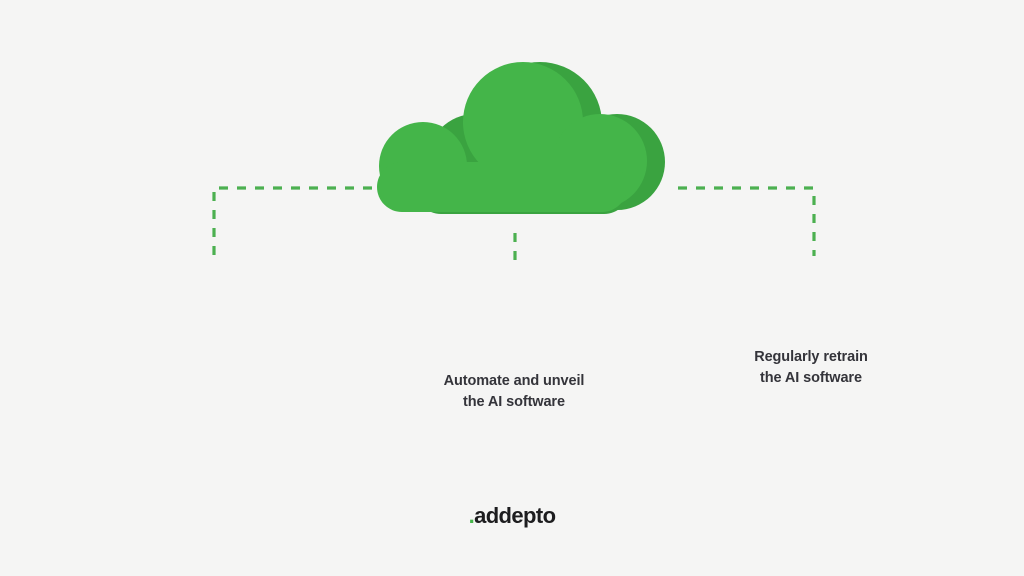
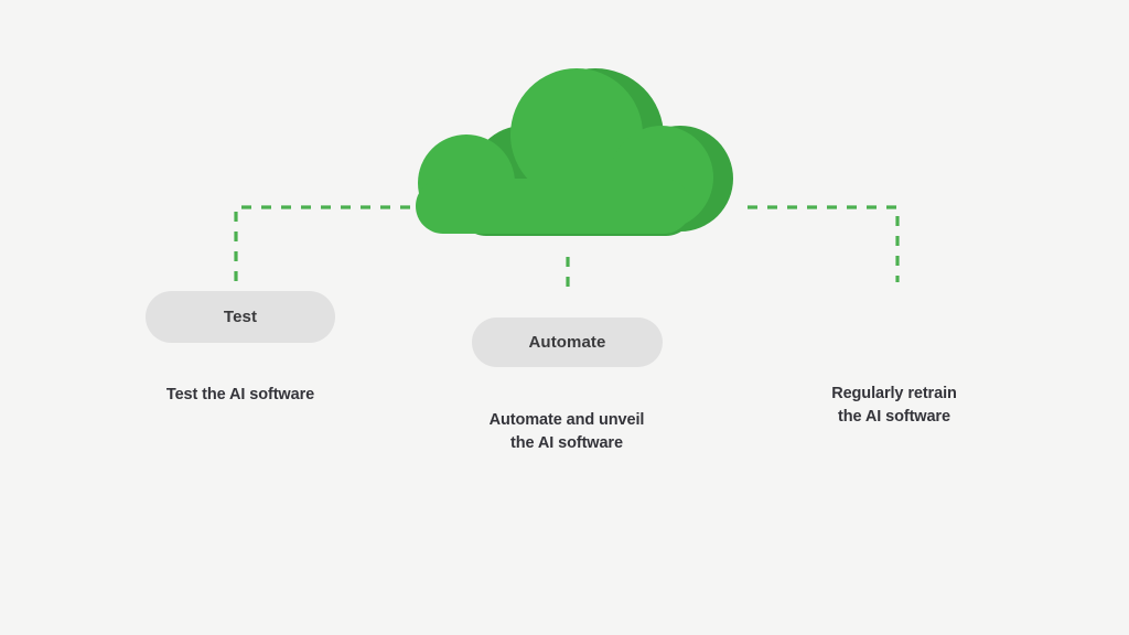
+ Test
+ Automate
+ Test the AI software
  Automate and unveil
  the AI software
  Regularly retrain
  the AI software
- .addepto
